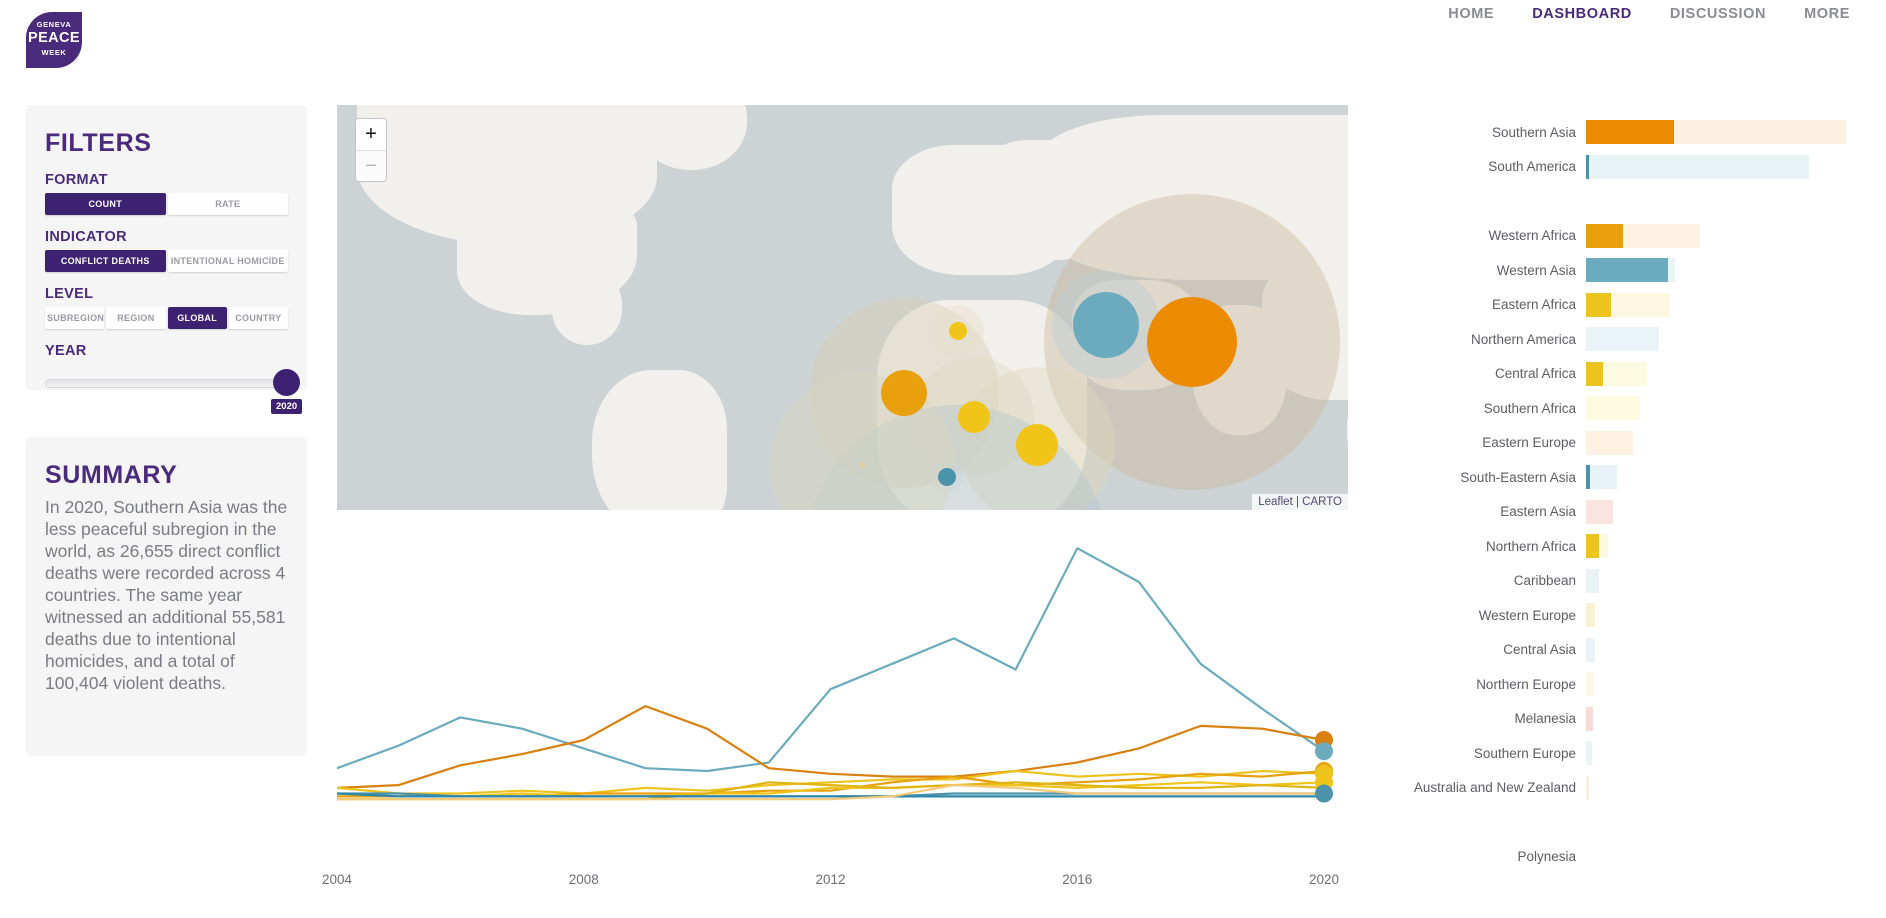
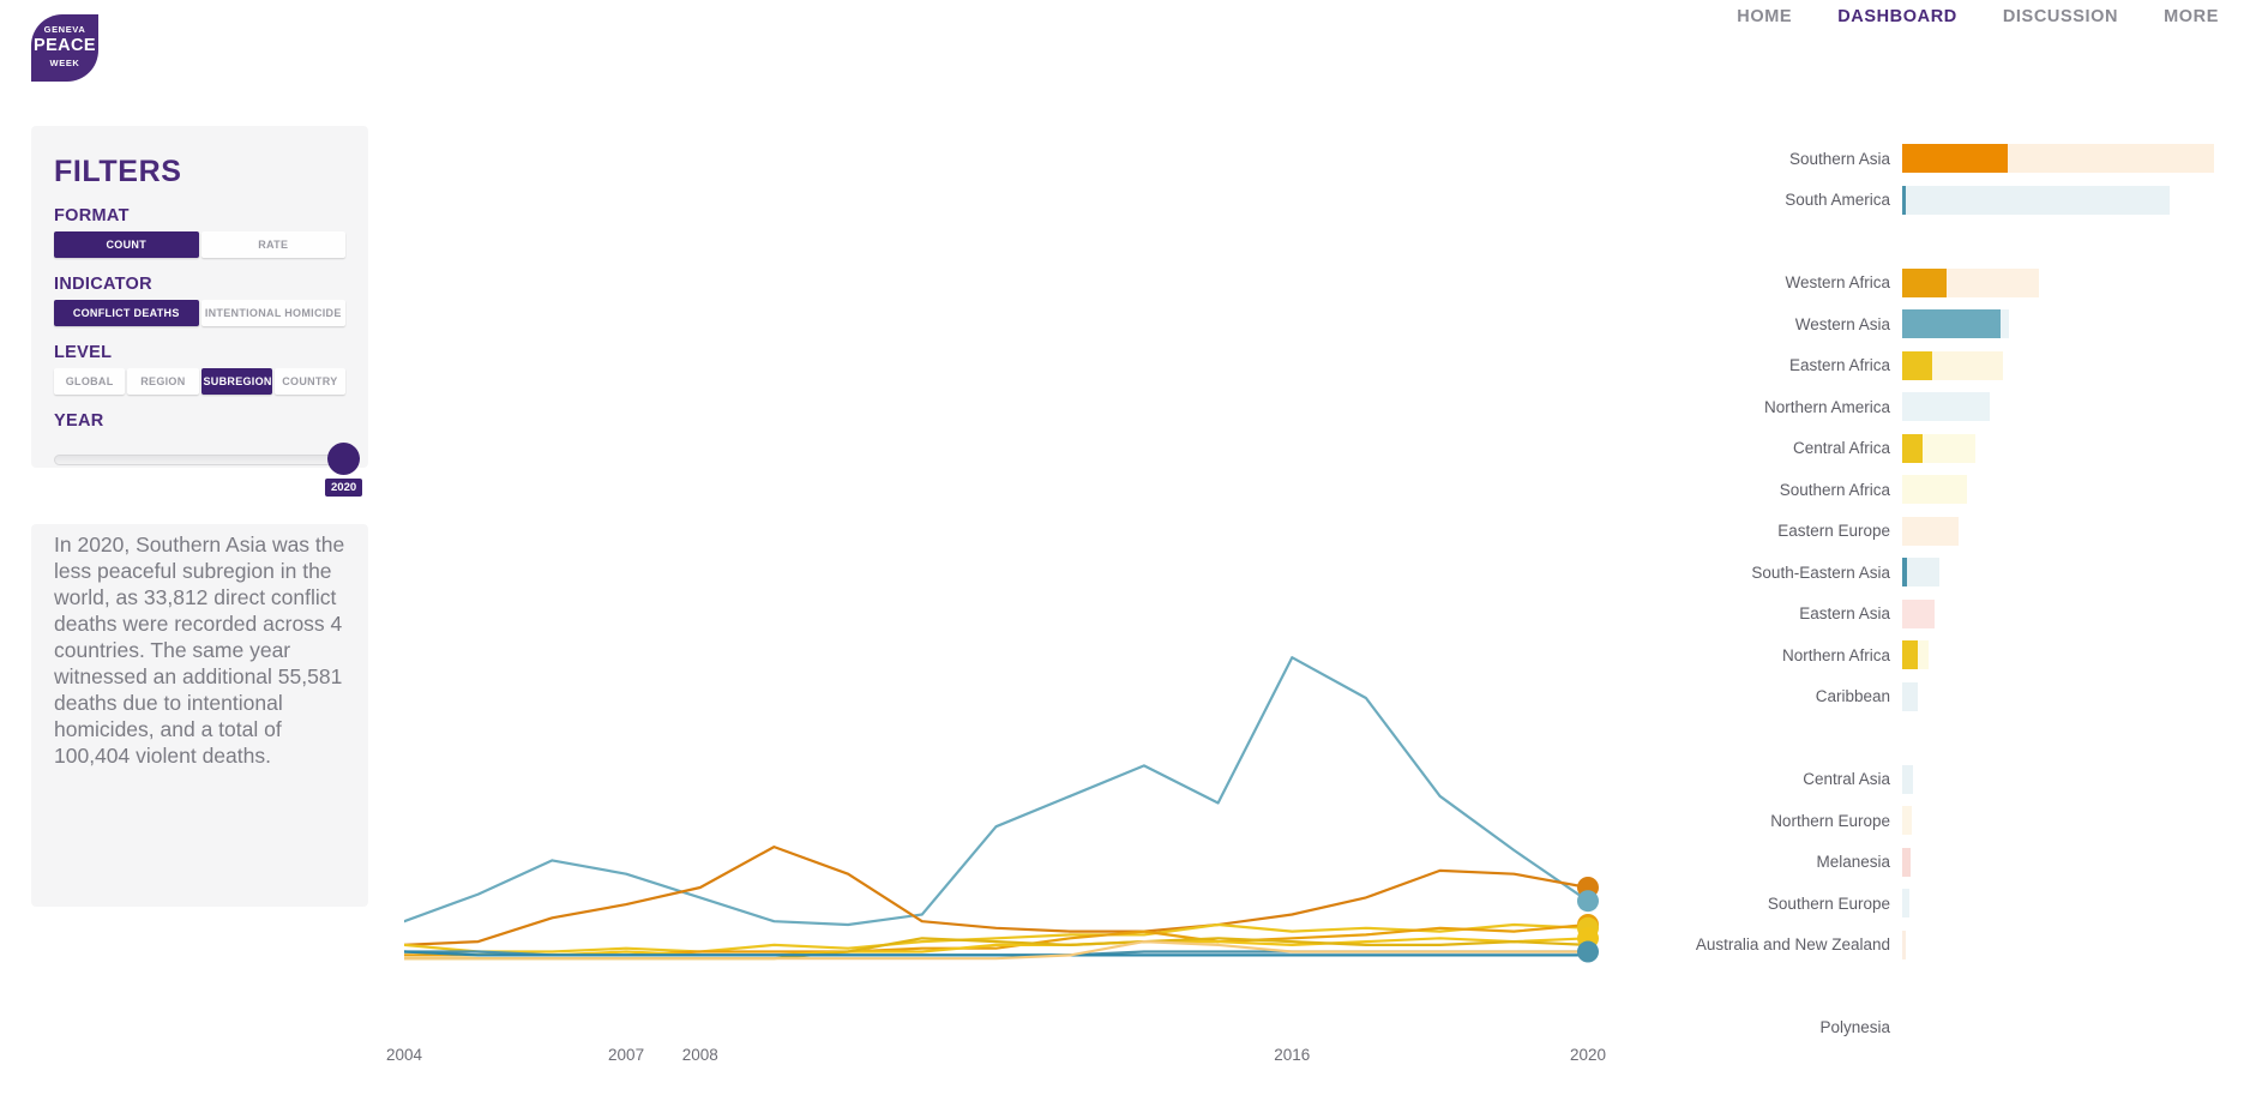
  GENEVA
  PEACE
  WEEK
  HOME
  DASHBOARD
  DISCUSSION
  MORE
  FILTERS
  FORMAT
  COUNT
  RATE
  INDICATOR
  CONFLICT DEATHS
  INTENTIONAL HOMICIDE
  LEVEL
- SUBREGION
+ GLOBAL
  REGION
- GLOBAL
+ SUBREGION
  COUNTRY
  YEAR
  2020
- SUMMARY
- In 2020, Southern Asia was the less peaceful subregion in the world, as 26,655 direct conflict deaths were recorded across 4 countries. The same year witnessed an additional 55,581 deaths due to intentional homicides, and a total of 100,404 violent deaths.
+ In 2020, Southern Asia was the less peaceful subregion in the world, as 33,812 direct conflict deaths were recorded across 4 countries. The same year witnessed an additional 55,581 deaths due to intentional homicides, and a total of 100,404 violent deaths.
- +
- −
- Leaflet | CARTO
  2004
  2008
- 2012
+ 2007
  2016
  2020
  Southern Asia
  South America
  Western Africa
  Western Asia
  Eastern Africa
  Northern America
  Central Africa
  Southern Africa
  Eastern Europe
  South-Eastern Asia
  Eastern Asia
  Northern Africa
  Caribbean
- Western Europe
  Central Asia
  Northern Europe
  Melanesia
  Southern Europe
  Australia and New Zealand
  Polynesia
